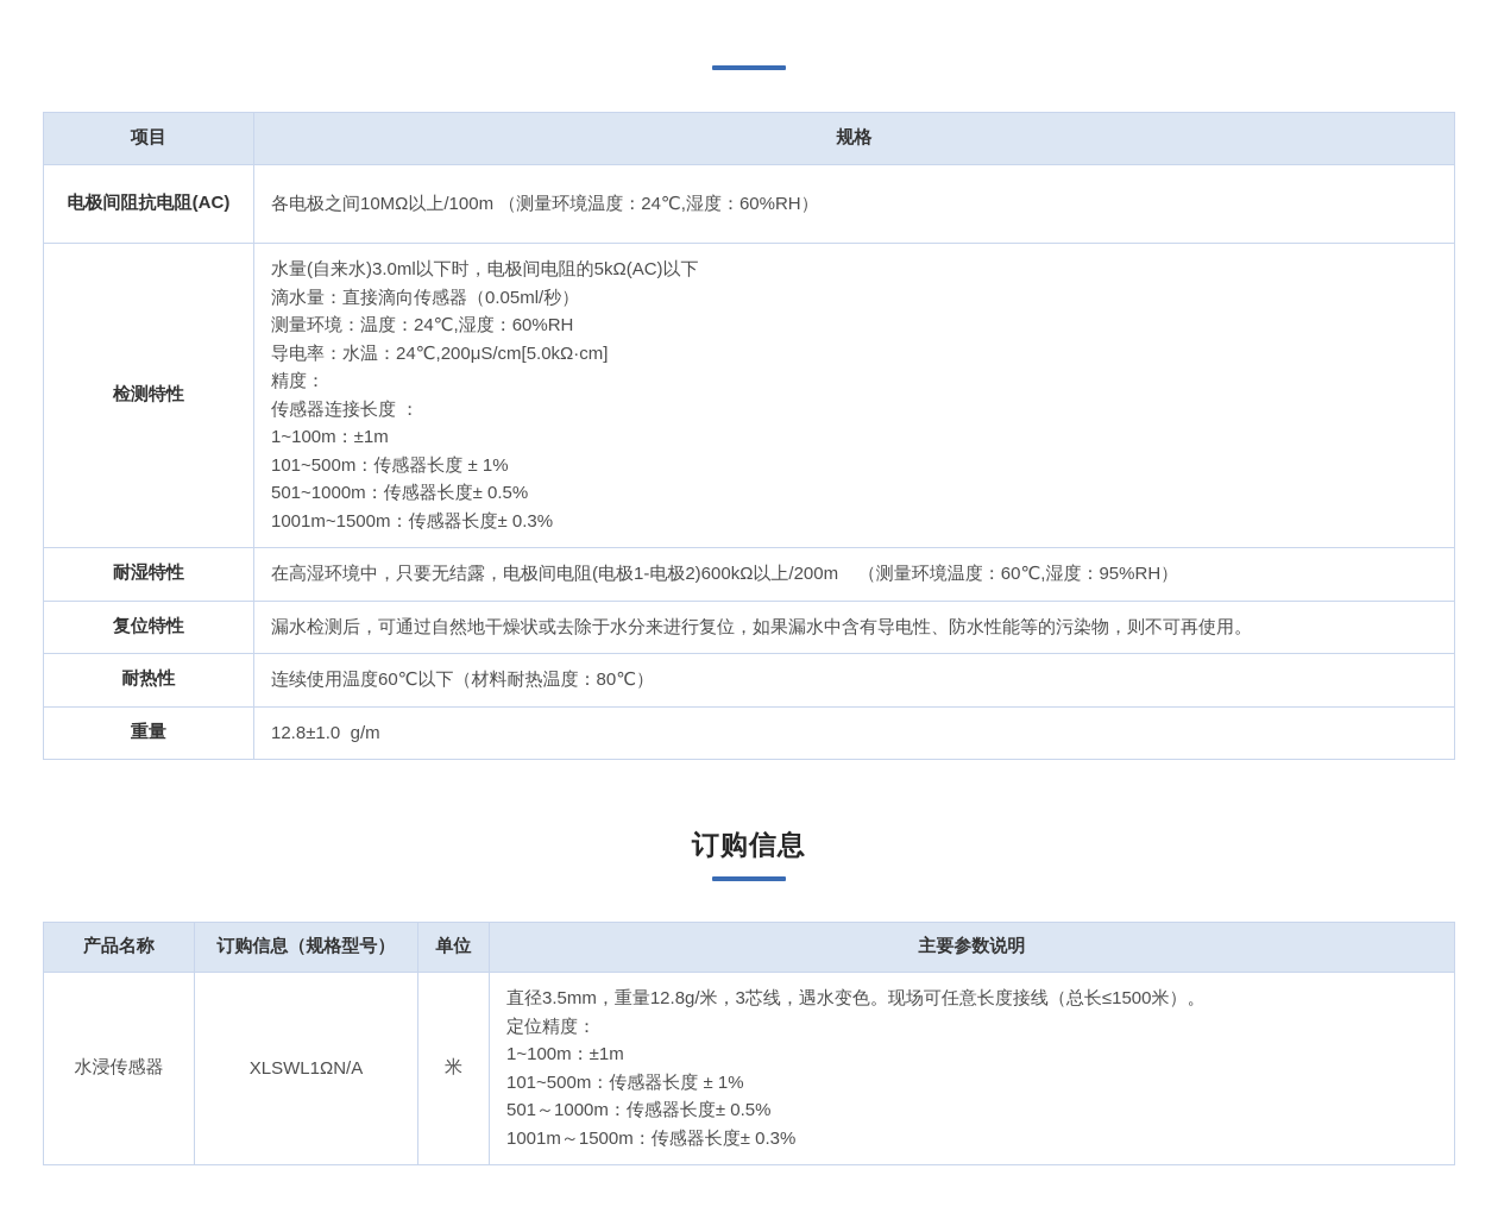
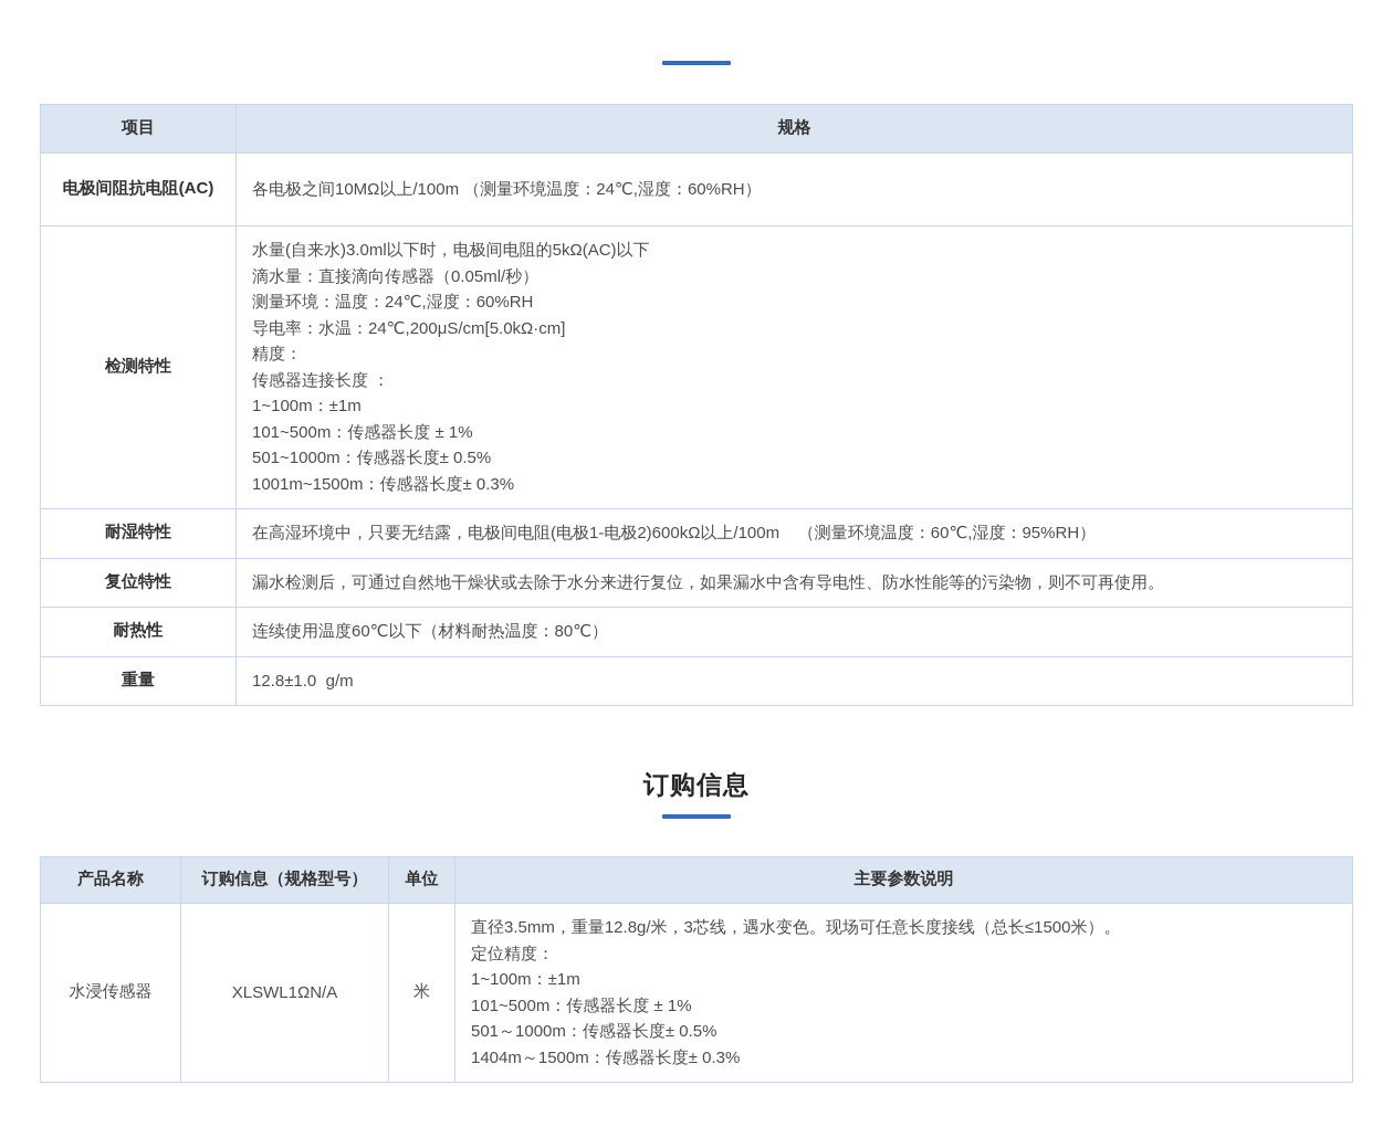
  项目	规格
  电极间阻抗电阻(AC)	各电极之间10MΩ以上/100m （测量环境温度：24℃,湿度：60%RH）
  检测特性	水量(自来水)3.0ml以下时，电极间电阻的5kΩ(AC)以下 滴水量：直接滴向传感器（0.05ml/秒） 测量环境：温度：24℃,湿度：60%RH 导电率：水温：24℃,200μS/cm[5.0kΩ·cm] 精度： 传感器连接长度 ： 1~100m：±1m 101~500m：传感器长度 ± 1% 501~1000m：传感器长度± 0.5% 1001m~1500m：传感器长度± 0.3%
- 耐湿特性	在高湿环境中，只要无结露，电极间电阻(电极1-电极2)600kΩ以上/200m （测量环境温度：60℃,湿度：95%RH）
+ 耐湿特性	在高湿环境中，只要无结露，电极间电阻(电极1-电极2)600kΩ以上/100m （测量环境温度：60℃,湿度：95%RH）
  复位特性	漏水检测后，可通过自然地干燥状或去除于水分来进行复位，如果漏水中含有导电性、防水性能等的污染物，则不可再使用。
  耐热性	连续使用温度60℃以下（材料耐热温度：80℃）
  重量	12.8±1.0 g/m
  订购信息
  产品名称	订购信息（规格型号）	单位	主要参数说明
- 水浸传感器	XLSWL1ΩN/A	米	直径3.5mm，重量12.8g/米，3芯线，遇水变色。现场可任意长度接线（总长≤1500米）。 定位精度： 1~100m：±1m 101~500m：传感器长度 ± 1% 501～1000m：传感器长度± 0.5% 1001m～1500m：传感器长度± 0.3%
+ 水浸传感器	XLSWL1ΩN/A	米	直径3.5mm，重量12.8g/米，3芯线，遇水变色。现场可任意长度接线（总长≤1500米）。 定位精度： 1~100m：±1m 101~500m：传感器长度 ± 1% 501～1000m：传感器长度± 0.5% 1404m～1500m：传感器长度± 0.3%
